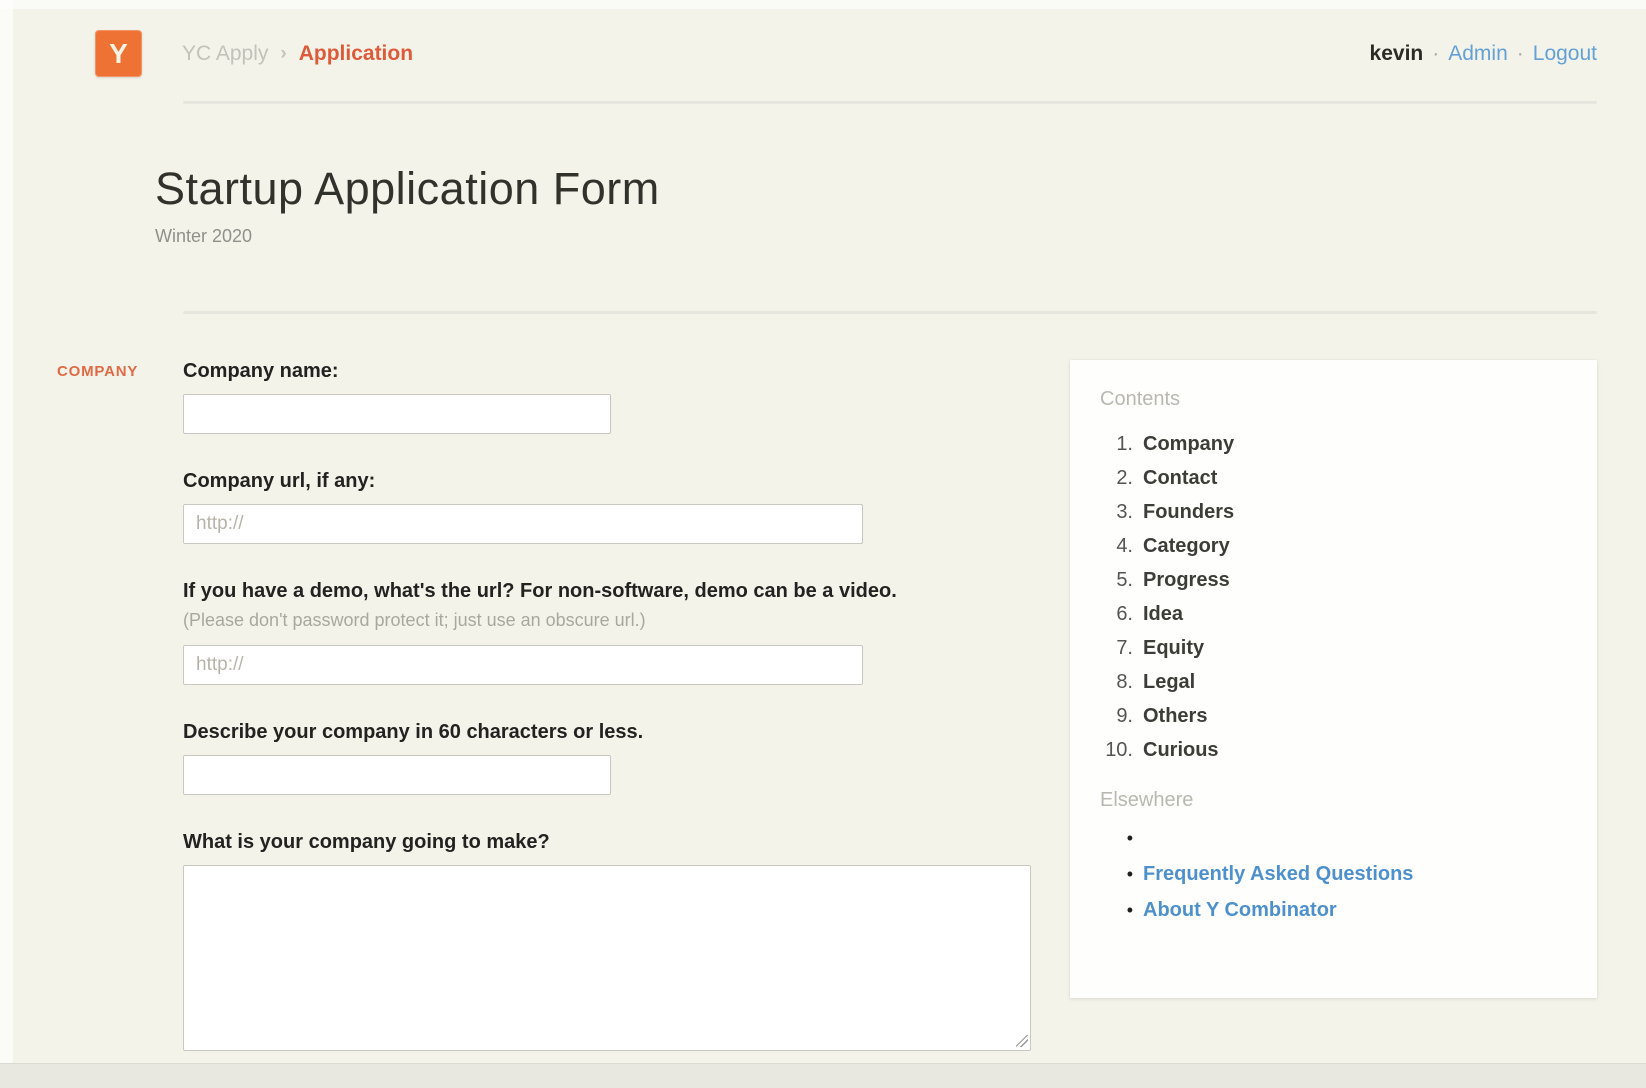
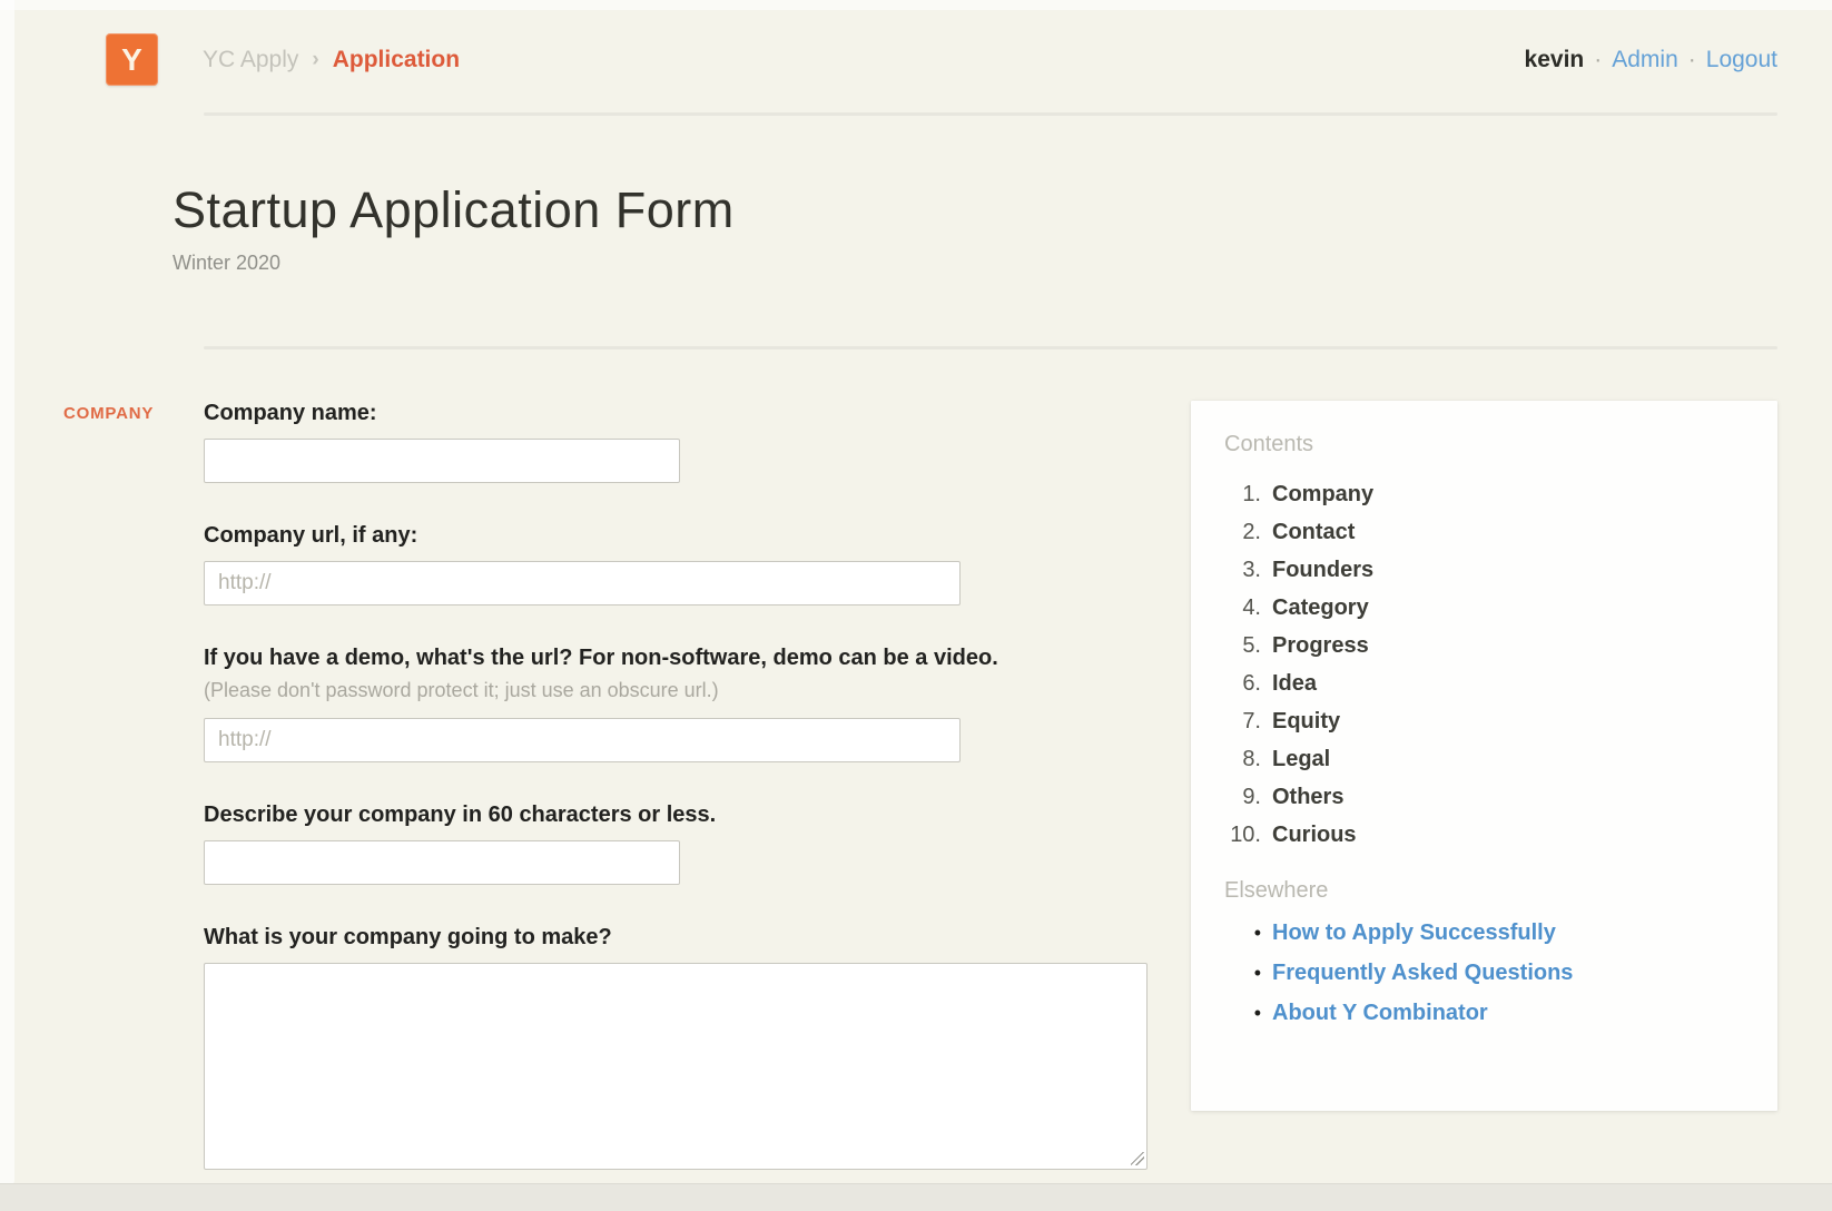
  Y
  YC Apply
  ›
  Application
  kevin
  ·
  Admin
  ·
  Logout
  Startup Application Form
  Winter 2020
  COMPANY
  Company name:
  Company url, if any:
  http://
  If you have a demo, what's the url? For non-software, demo can be a video.
  (Please don't password protect it; just use an obscure url.)
  http://
  Describe your company in 60 characters or less.
  What is your company going to make?
  Contents
  1.
  Company
  2.
  Contact
  3.
  Founders
  4.
  Category
  5.
  Progress
  6.
  Idea
  7.
  Equity
  8.
  Legal
  9.
  Others
  10.
  Curious
  Elsewhere
  •
+ How to Apply Successfully
  •
  Frequently Asked Questions
  •
  About Y Combinator
